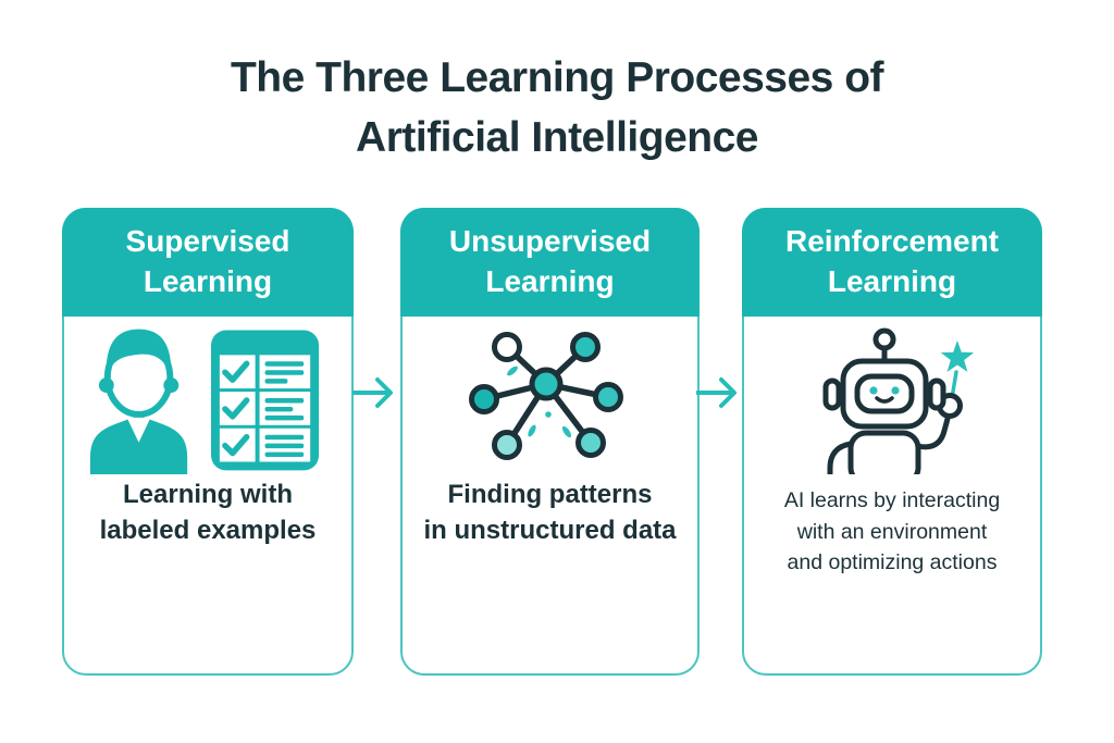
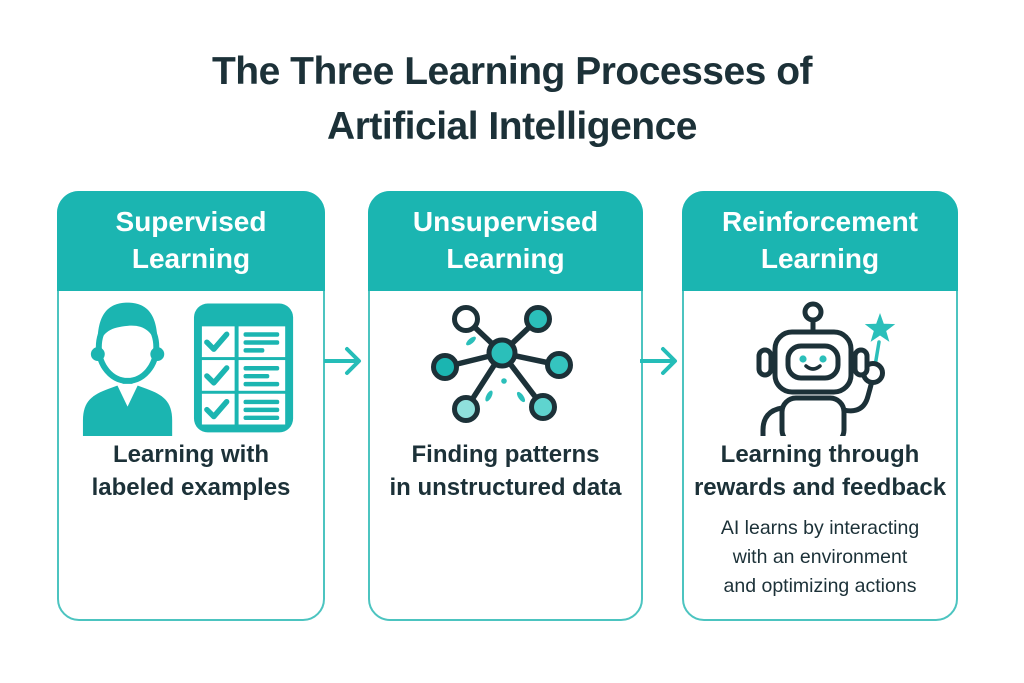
  The Three Learning Processes of
  Artificial Intelligence
  Supervised
  Learning
  Learning with
  labeled examples
  Unsupervised
  Learning
  Finding patterns
  in unstructured data
  Reinforcement
  Learning
+ Learning through
+ rewards and feedback
  AI learns by interacting
  with an environment
  and optimizing actions
